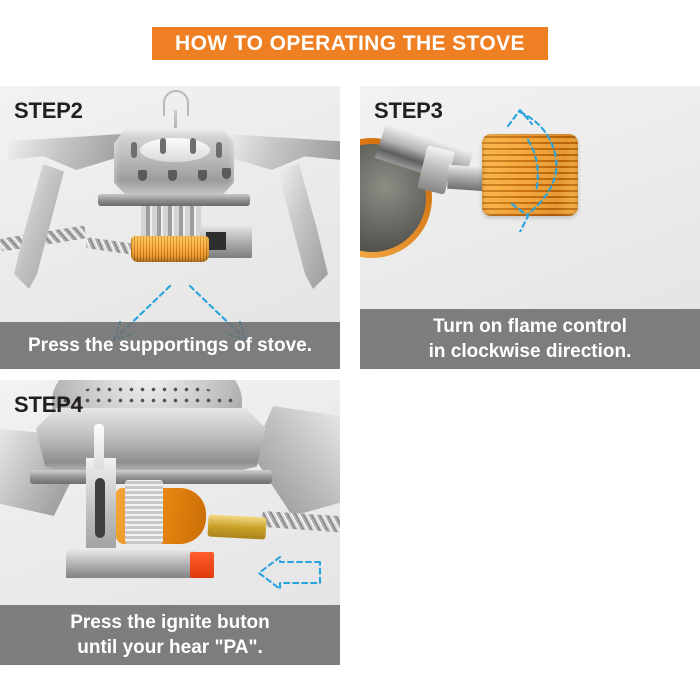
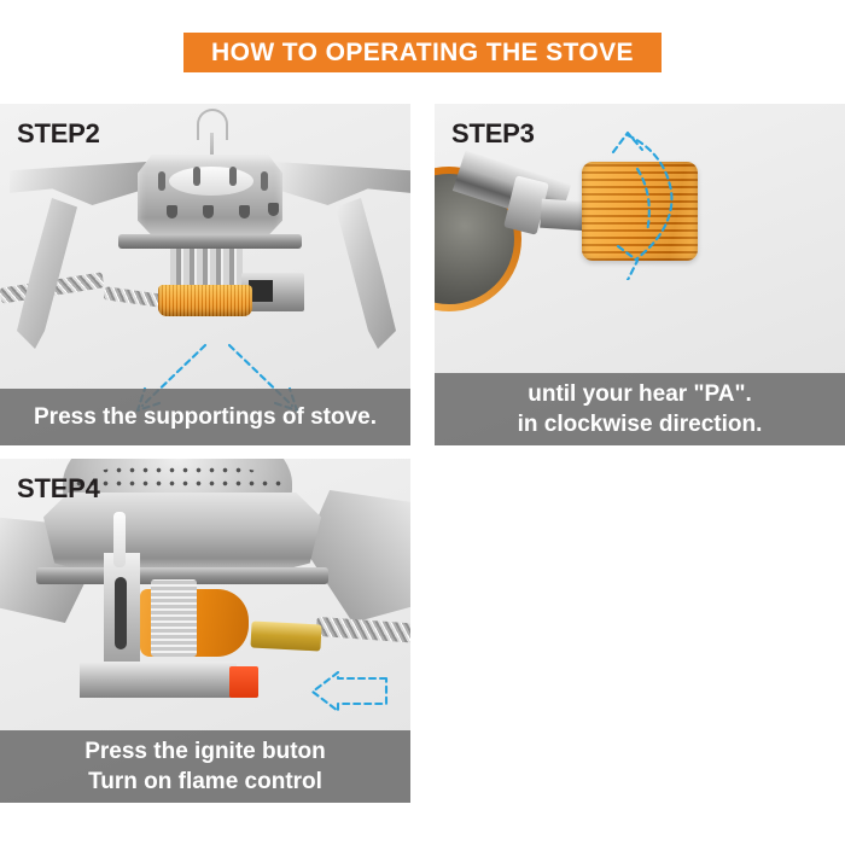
  HOW TO OPERATING THE STOVE
  STEP2
  Press the supportings of stove.
  STEP3
- Turn on flame control
+ until your hear "PA".
  in clockwise direction.
  STEP4
  Press the ignite buton
- until your hear "PA".
+ Turn on flame control
